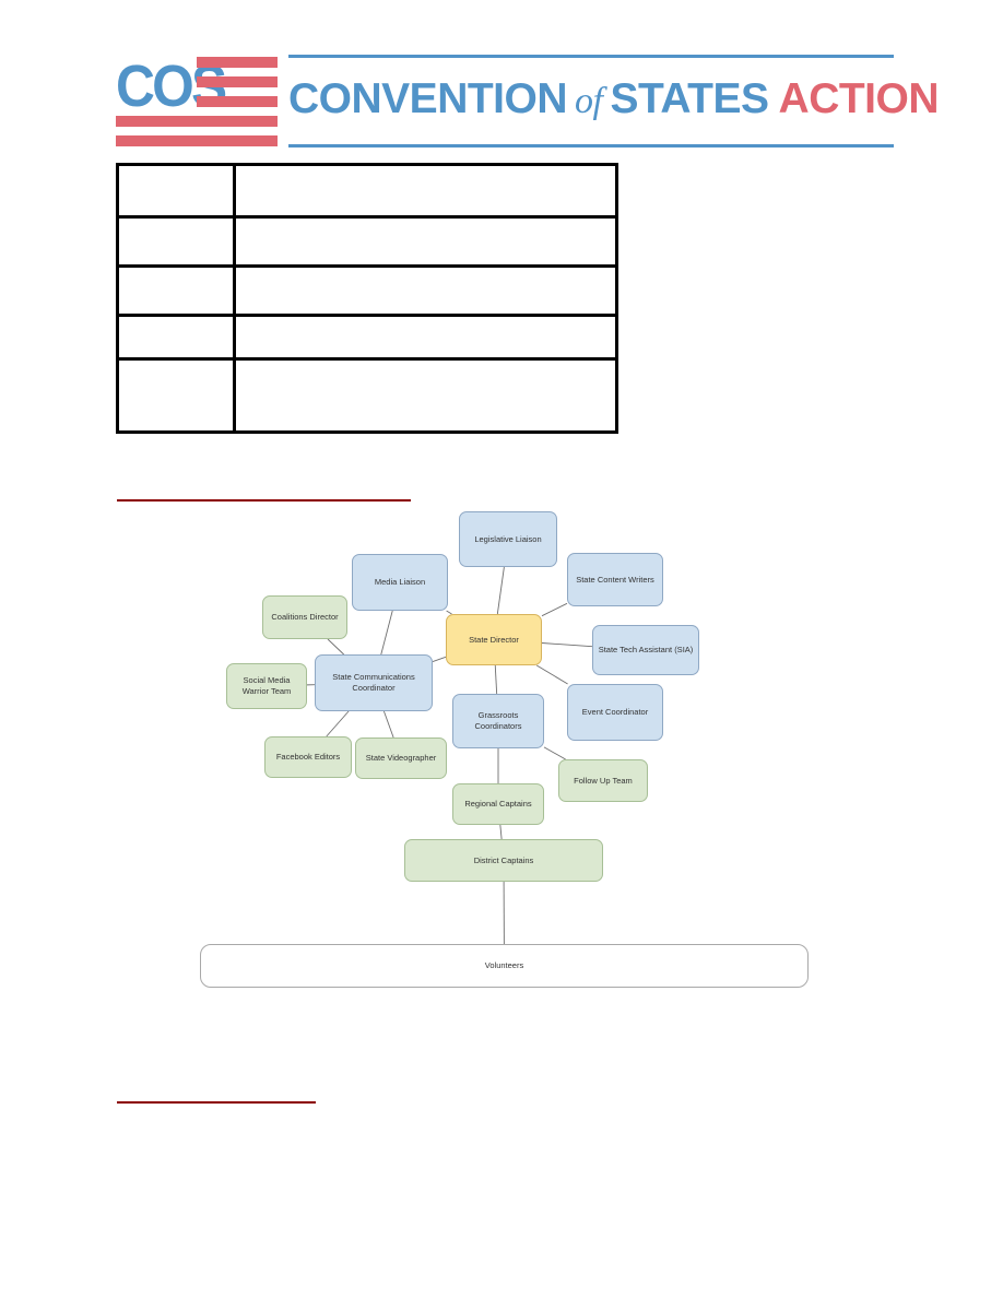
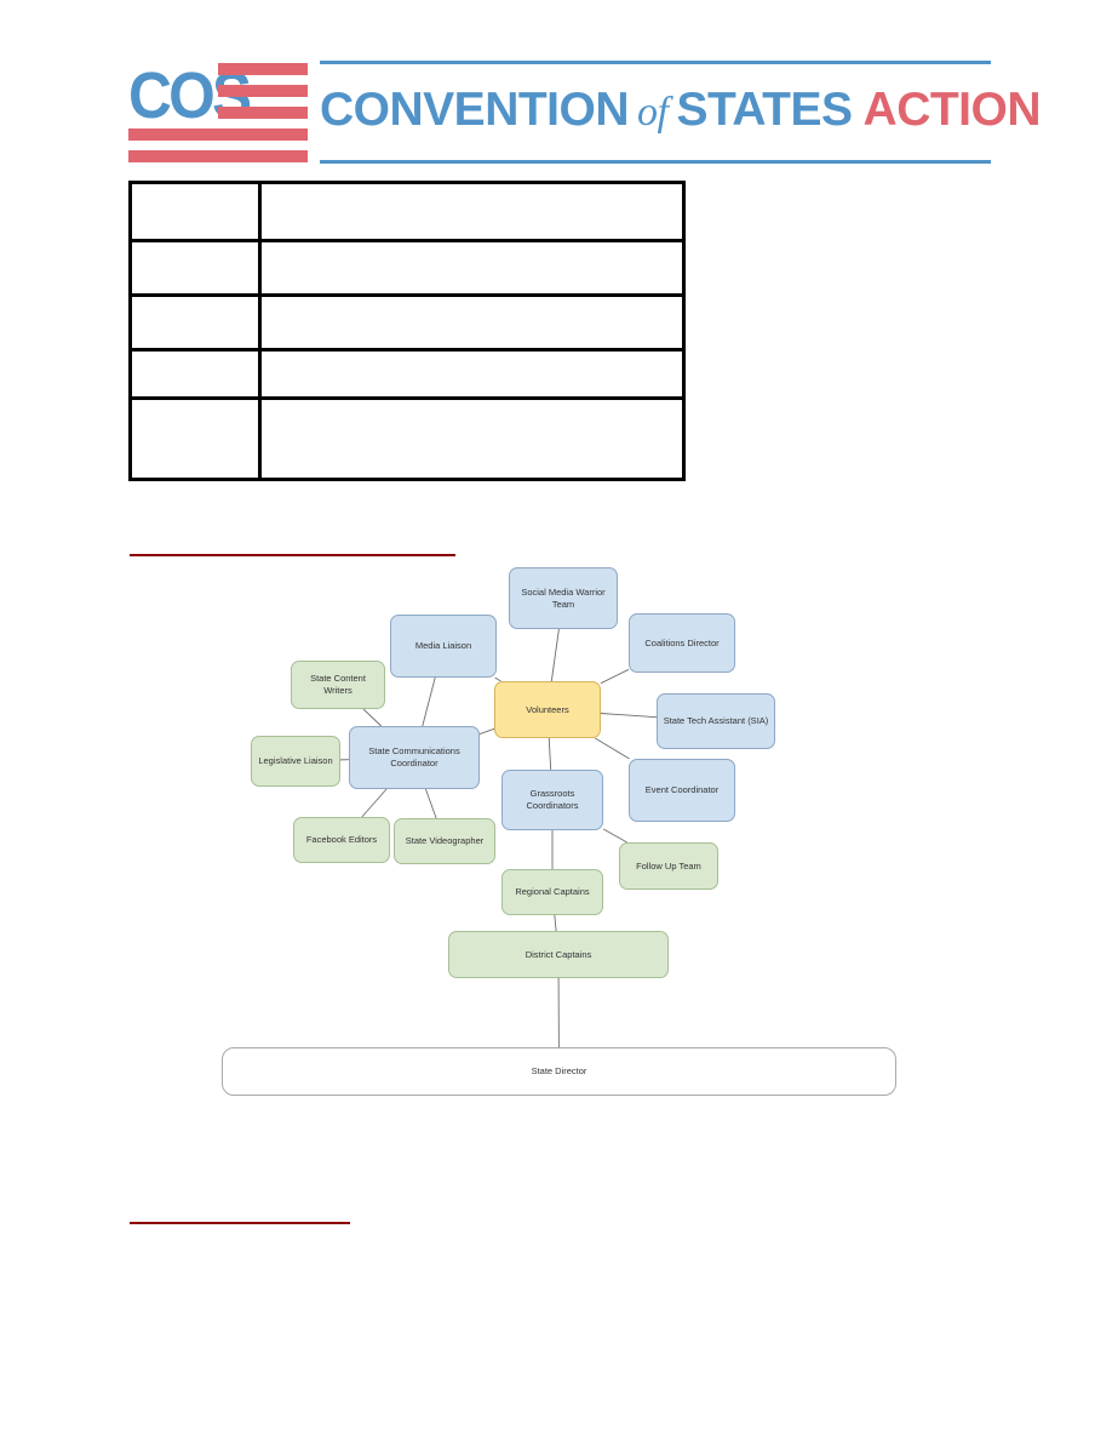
  CONVENTION of STATES ACTION
- State Director
+ Volunteers
- Legislative Liaison
+ Social Media Warrior Team
  Media Liaison
- State Content Writers
+ Coalitions Director
  State Tech Assistant (SIA)
  Event Coordinator
  Grassroots Coordinators
  State Communications Coordinator
- Coalitions Director
+ State Content Writers
- Social Media Warrior Team
+ Legislative Liaison
  Facebook Editors
  State Videographer
  Follow Up Team
  Regional Captains
  District Captains
- Volunteers
+ State Director
